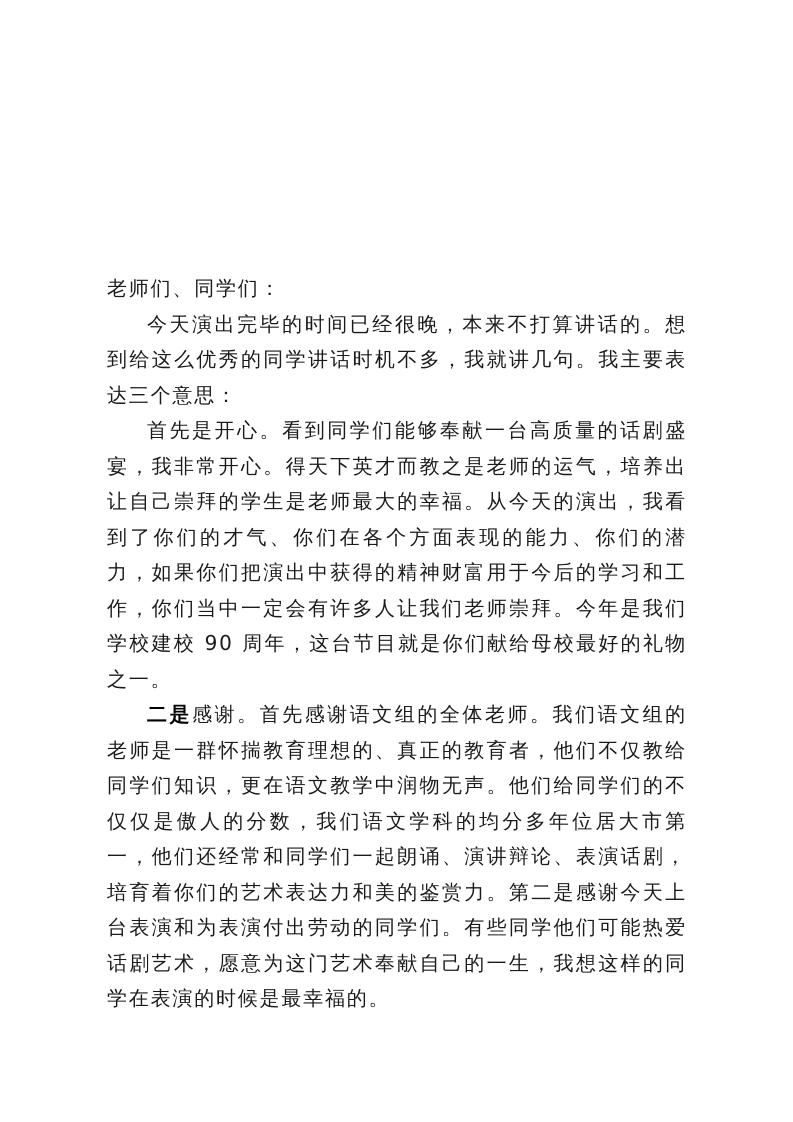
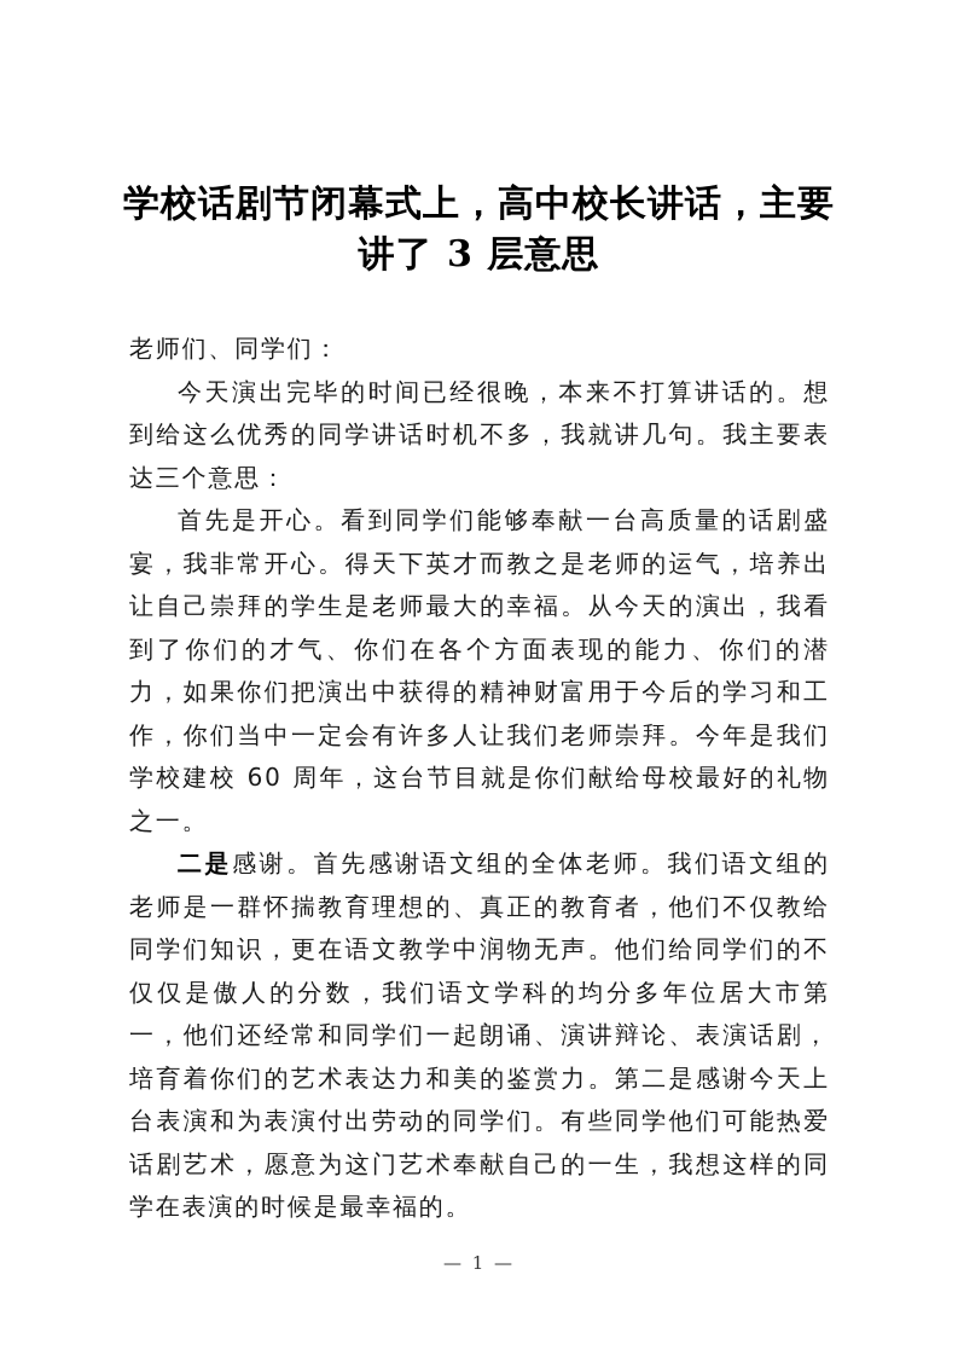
+ 学校话剧节闭幕式上，高中校长讲话，主要讲了 3 层意思
  老师们、同学们：
  今天演出完毕的时间已经很晚，本来不打算讲话的。想到给这么优秀的同学讲话时机不多，我就讲几句。我主要表达三个意思：
- 首先是开心。看到同学们能够奉献一台高质量的话剧盛宴，我非常开心。得天下英才而教之是老师的运气，培养出让自己崇拜的学生是老师最大的幸福。从今天的演出，我看到了你们的才气、你们在各个方面表现的能力、你们的潜力，如果你们把演出中获得的精神财富用于今后的学习和工作，你们当中一定会有许多人让我们老师崇拜。今年是我们学校建校 90 周年，这台节目就是你们献给母校最好的礼物之一。
+ 首先是开心。看到同学们能够奉献一台高质量的话剧盛宴，我非常开心。得天下英才而教之是老师的运气，培养出让自己崇拜的学生是老师最大的幸福。从今天的演出，我看到了你们的才气、你们在各个方面表现的能力、你们的潜力，如果你们把演出中获得的精神财富用于今后的学习和工作，你们当中一定会有许多人让我们老师崇拜。今年是我们学校建校 60 周年，这台节目就是你们献给母校最好的礼物之一。
  二是感谢。首先感谢语文组的全体老师。我们语文组的老师是一群怀揣教育理想的、真正的教育者，他们不仅教给同学们知识，更在语文教学中润物无声。他们给同学们的不仅仅是傲人的分数，我们语文学科的均分多年位居大市第一，他们还经常和同学们一起朗诵、演讲辩论、表演话剧，培育着你们的艺术表达力和美的鉴赏力。第二是感谢今天上台表演和为表演付出劳动的同学们。有些同学他们可能热爱话剧艺术，愿意为这门艺术奉献自己的一生，我想这样的同学在表演的时候是最幸福的。
+ — 1 —
